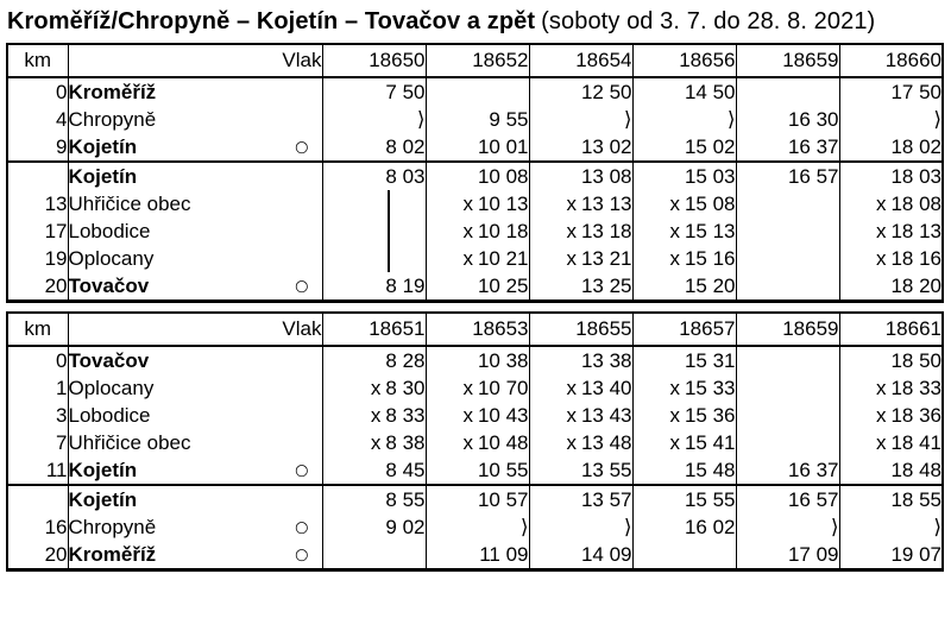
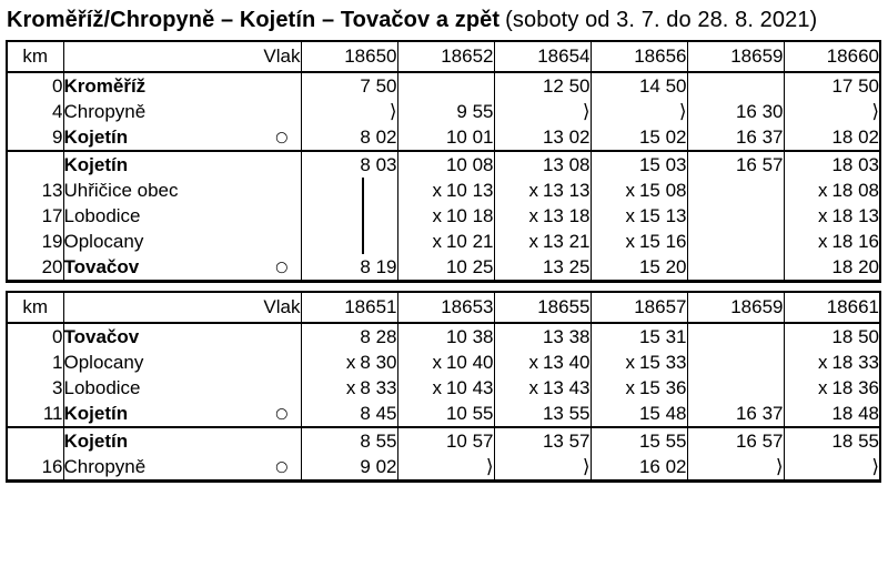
  Kroměříž/Chropyně – Kojetín – Tovačov a zpět (soboty od 3. 7. do 28. 8. 2021)
  km	Vlak	18650	18652	18654	18656	18659	18660
  0	Kroměříž	7 50		12 50	14 50		17 50
  4	Chropyně	⟩	9 55	⟩	⟩	16 30	⟩
  9	Kojetín ○	8 02	10 01	13 02	15 02	16 37	18 02
  	Kojetín	8 03	10 08	13 08	15 03	16 57	18 03
  13	Uhřičice obec		x 10 13	x 13 13	x 15 08		x 18 08
  17	Lobodice		x 10 18	x 13 18	x 15 13		x 18 13
  19	Oplocany		x 10 21	x 13 21	x 15 16		x 18 16
  20	Tovačov ○	8 19	10 25	13 25	15 20		18 20
  km	Vlak	18651	18653	18655	18657	18659	18661
  0	Tovačov	8 28	10 38	13 38	15 31		18 50
- 1	Oplocany	x 8 30	x 10 70	x 13 40	x 15 33		x 18 33
+ 1	Oplocany	x 8 30	x 10 40	x 13 40	x 15 33		x 18 33
  3	Lobodice	x 8 33	x 10 43	x 13 43	x 15 36		x 18 36
- 7	Uhřičice obec	x 8 38	x 10 48	x 13 48	x 15 41		x 18 41
  11	Kojetín ○	8 45	10 55	13 55	15 48	16 37	18 48
  	Kojetín	8 55	10 57	13 57	15 55	16 57	18 55
  16	Chropyně ○	9 02	⟩	⟩	16 02	⟩	⟩
- 20	Kroměříž ○		11 09	14 09		17 09	19 07
